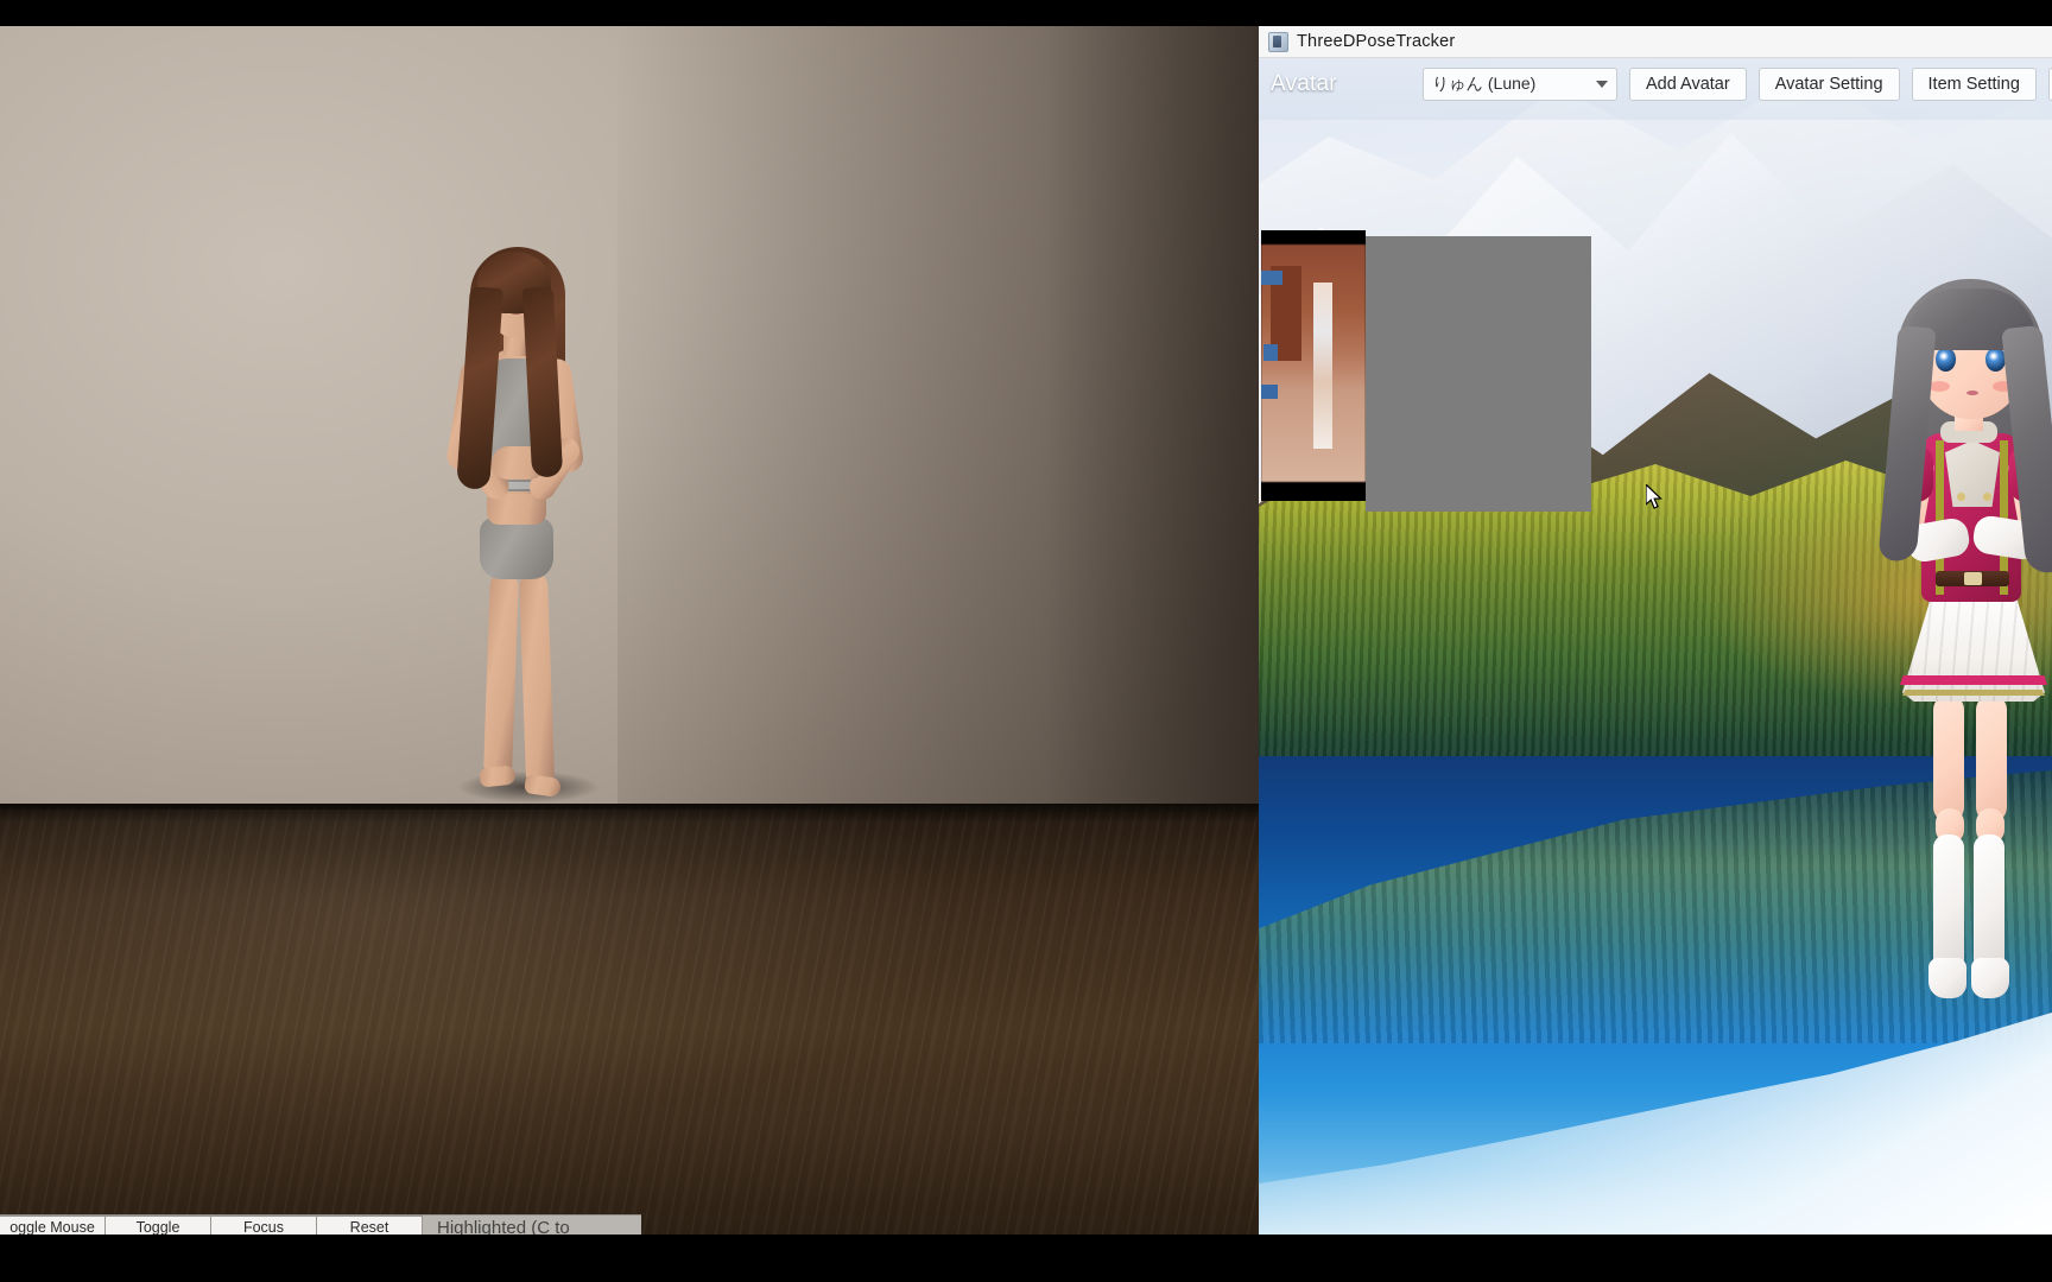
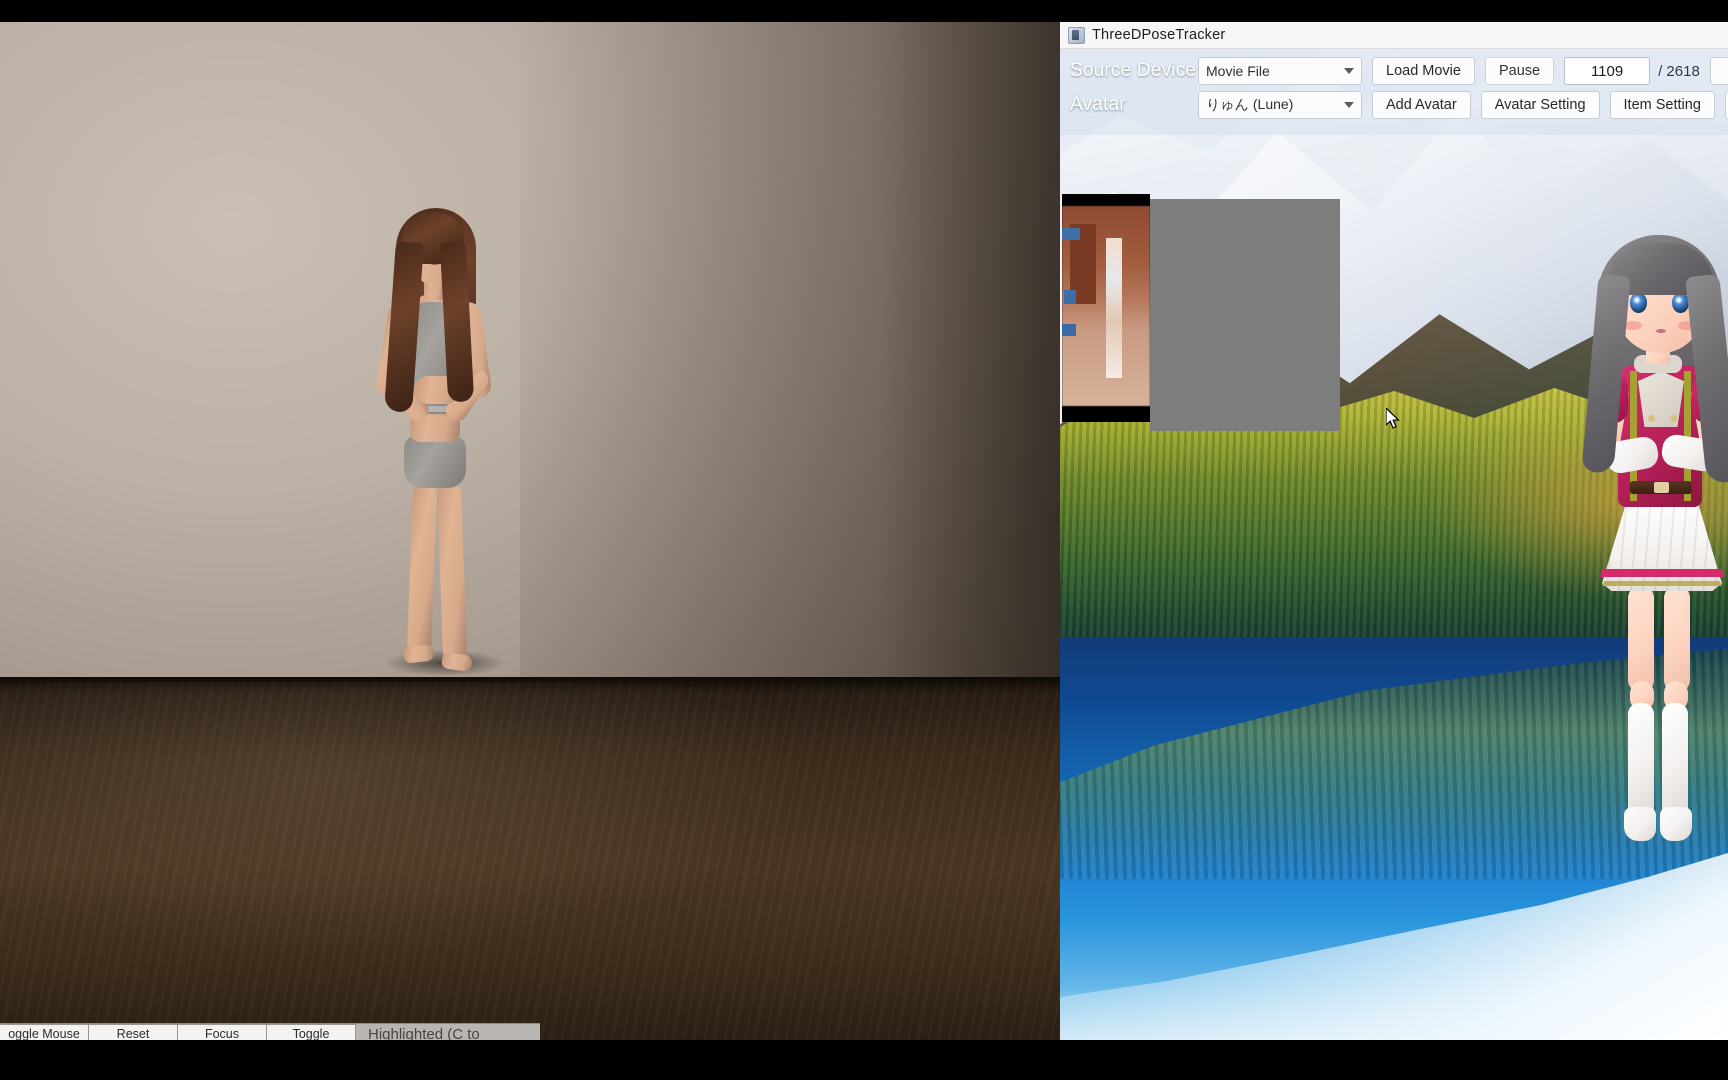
  oggle Mouse
- Toggle
+ Reset
  Focus
- Reset
+ Toggle
  ThreeDPoseTracker
+ Source Device
+ Movie File
+ Load Movie
+ Pause
+ 1109
+ / 2618
  Avatar
  りゅん (Lune)
  Add Avatar
  Avatar Setting
  Item Setting
